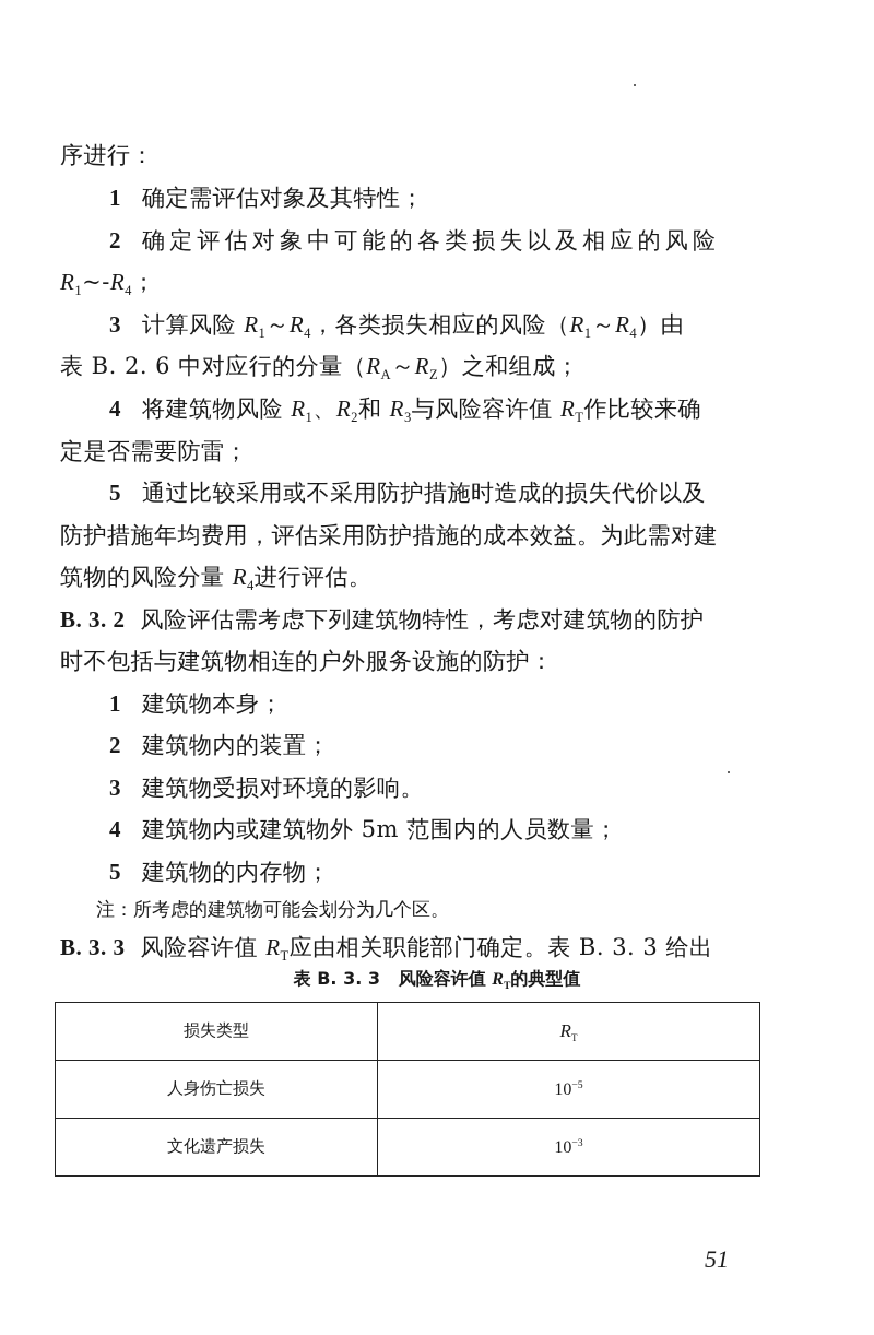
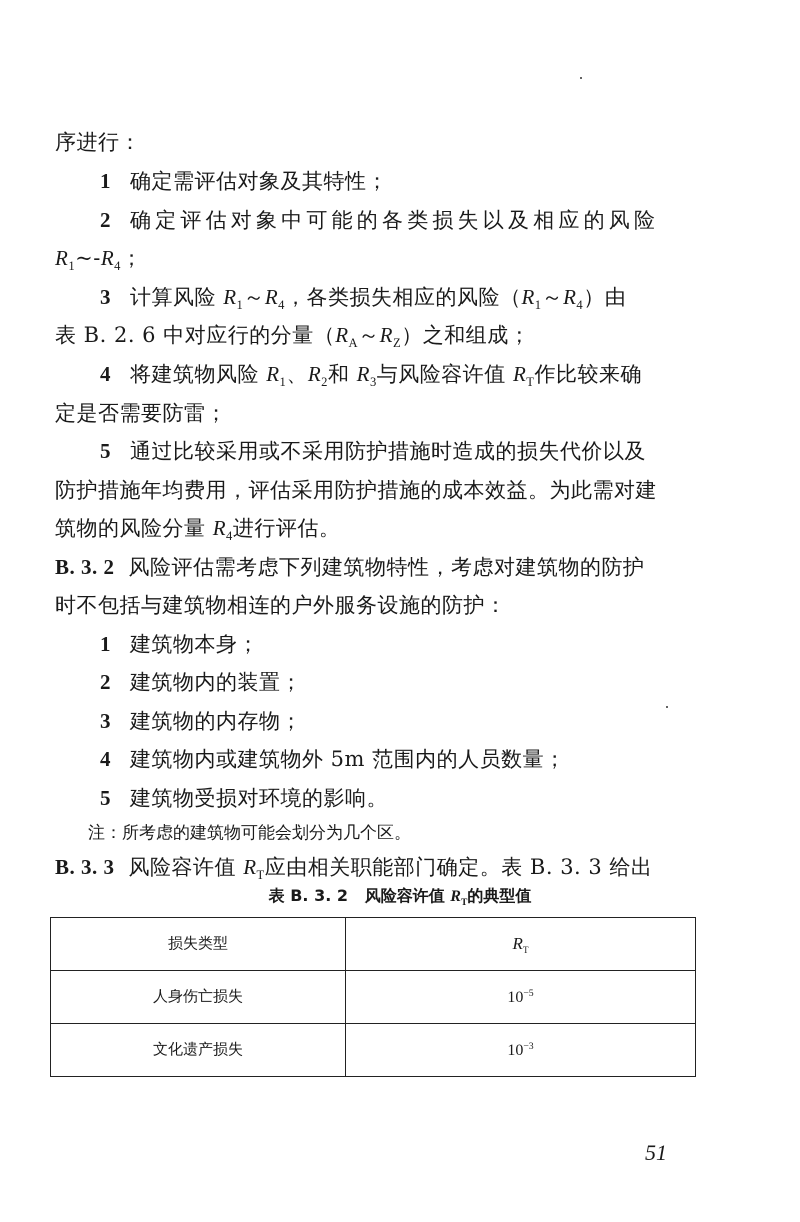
  序进行：
  1 确定需评估对象及其特性；
  2 确定评估对象中可能的各类损失以及相应的风险
  R1~-R4；
  3 计算风险 R1～R4，各类损失相应的风险（R1～R4）由
  表 B. 2. 6 中对应行的分量（RA～RZ）之和组成；
  4 将建筑物风险 R1、R2和 R3与风险容许值 RT作比较来确
  定是否需要防雷；
  5 通过比较采用或不采用防护措施时造成的损失代价以及
  防护措施年均费用，评估采用防护措施的成本效益。为此需对建
  筑物的风险分量 R4进行评估。
  B. 3. 2 风险评估需考虑下列建筑物特性，考虑对建筑物的防护
  时不包括与建筑物相连的户外服务设施的防护：
  1 建筑物本身；
  2 建筑物内的装置；
- 3 建筑物受损对环境的影响。
+ 3 建筑物的内存物；
  4 建筑物内或建筑物外 5m 范围内的人员数量；
- 5 建筑物的内存物；
+ 5 建筑物受损对环境的影响。
  注：所考虑的建筑物可能会划分为几个区。
  B. 3. 3 风险容许值 RT应由相关职能部门确定。表 B. 3. 3 给出
- 表 B. 3. 3 风险容许值 RT的典型值
+ 表 B. 3. 2 风险容许值 RT的典型值
  损失类型	RT
  人身伤亡损失	10−5
  文化遗产损失	10−3
  51
